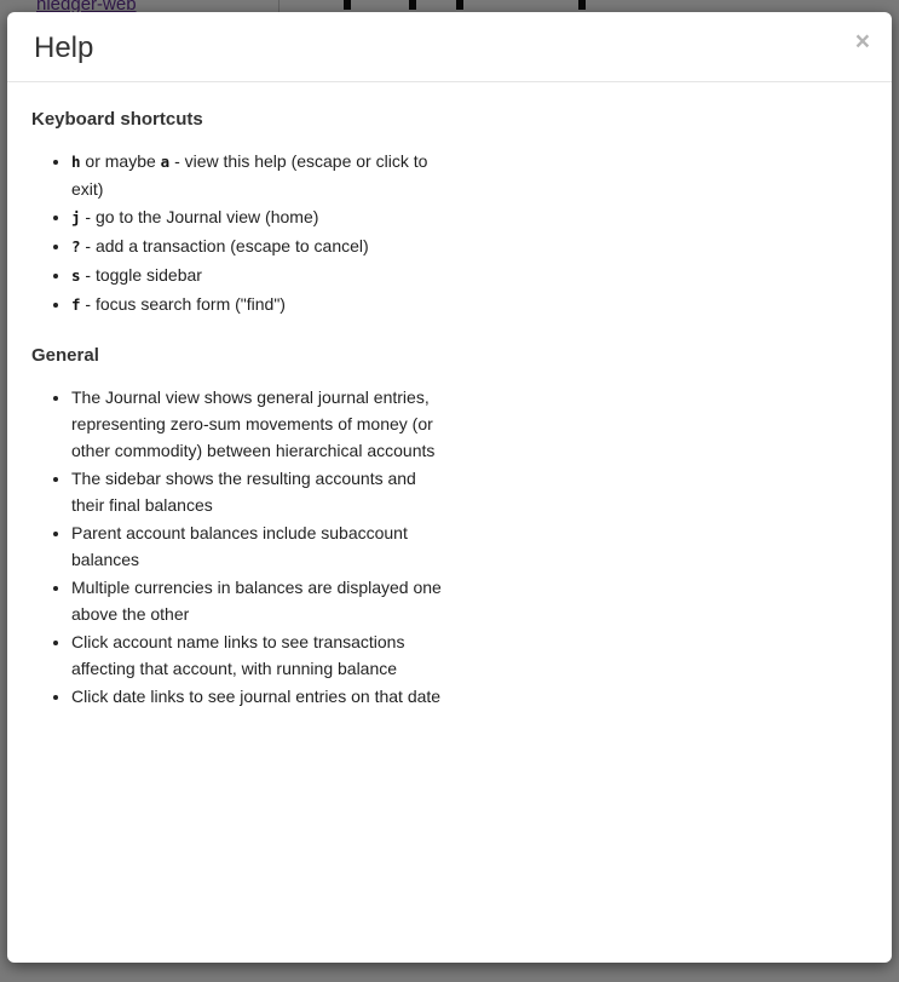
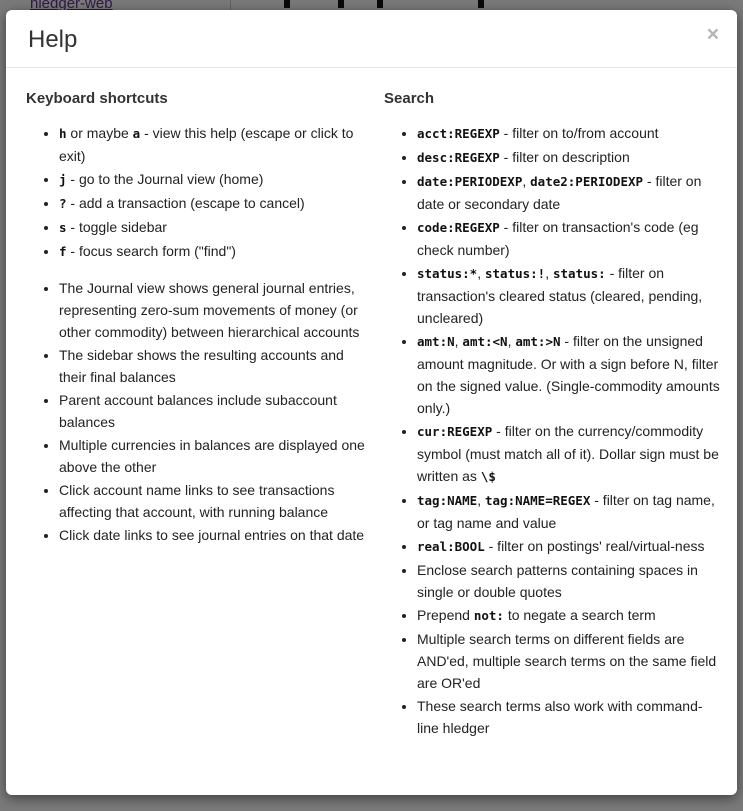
  hledger-web
  ×
  Help
  Keyboard shortcuts
  h or maybe a - view this help (escape or click to exit)
  j - go to the Journal view (home)
  ? - add a transaction (escape to cancel)
  s - toggle sidebar
  f - focus search form ("find")
- General
  The Journal view shows general journal entries, representing zero-sum movements of money (or other commodity) between hierarchical accounts
  The sidebar shows the resulting accounts and their final balances
  Parent account balances include subaccount balances
  Multiple currencies in balances are displayed one above the other
  Click account name links to see transactions affecting that account, with running balance
  Click date links to see journal entries on that date
+ Search
+ acct:REGEXP - filter on to/from account
+ desc:REGEXP - filter on description
+ date:PERIODEXP, date2:PERIODEXP - filter on date or secondary date
+ code:REGEXP - filter on transaction's code (eg check number)
+ status:*, status:!, status: - filter on transaction's cleared status (cleared, pending, uncleared)
+ amt:N, amt:<N, amt:>N - filter on the unsigned amount magnitude. Or with a sign before N, filter on the signed value. (Single-commodity amounts only.)
+ cur:REGEXP - filter on the currency/commodity symbol (must match all of it). Dollar sign must be written as \$
+ tag:NAME, tag:NAME=REGEX - filter on tag name, or tag name and value
+ real:BOOL - filter on postings' real/virtual-ness
+ Enclose search patterns containing spaces in single or double quotes
+ Prepend not: to negate a search term
+ Multiple search terms on different fields are AND'ed, multiple search terms on the same field are OR'ed
+ These search terms also work with command-line hledger
